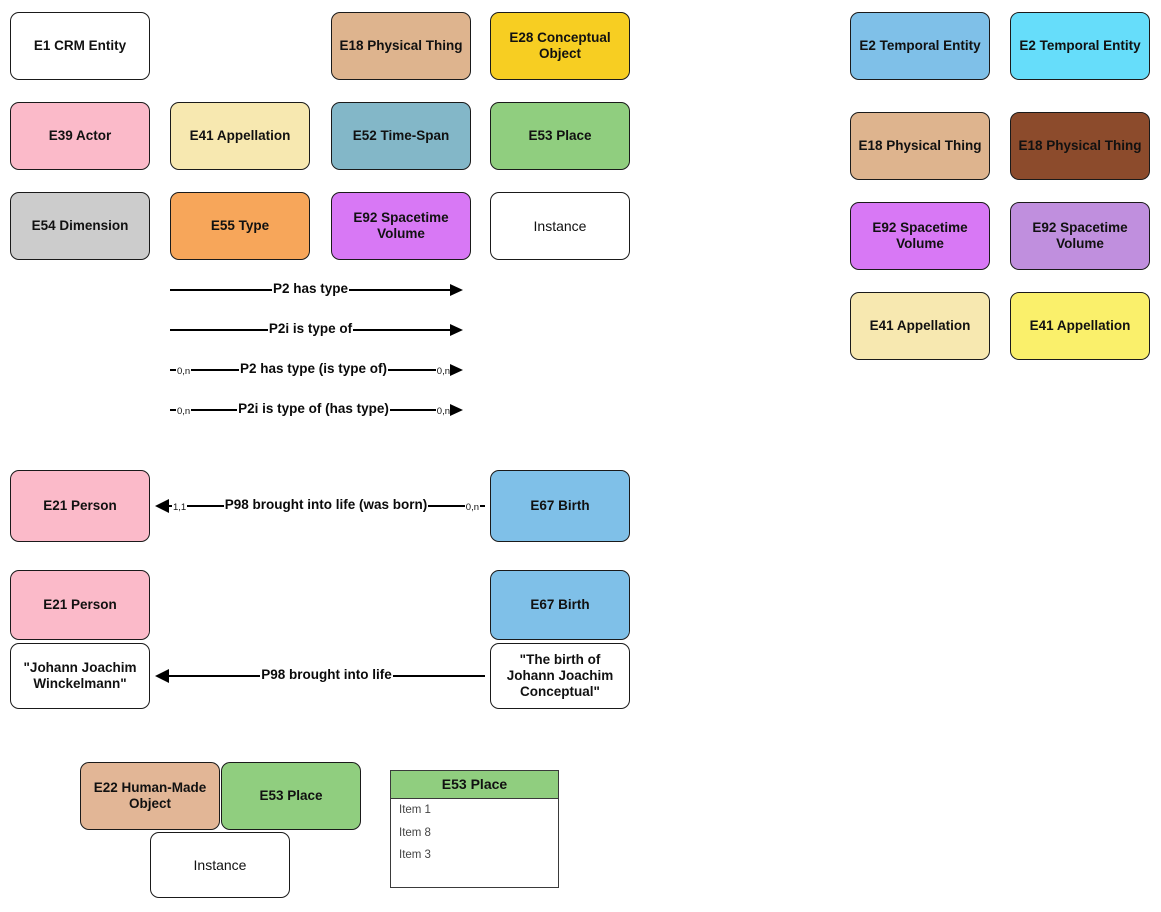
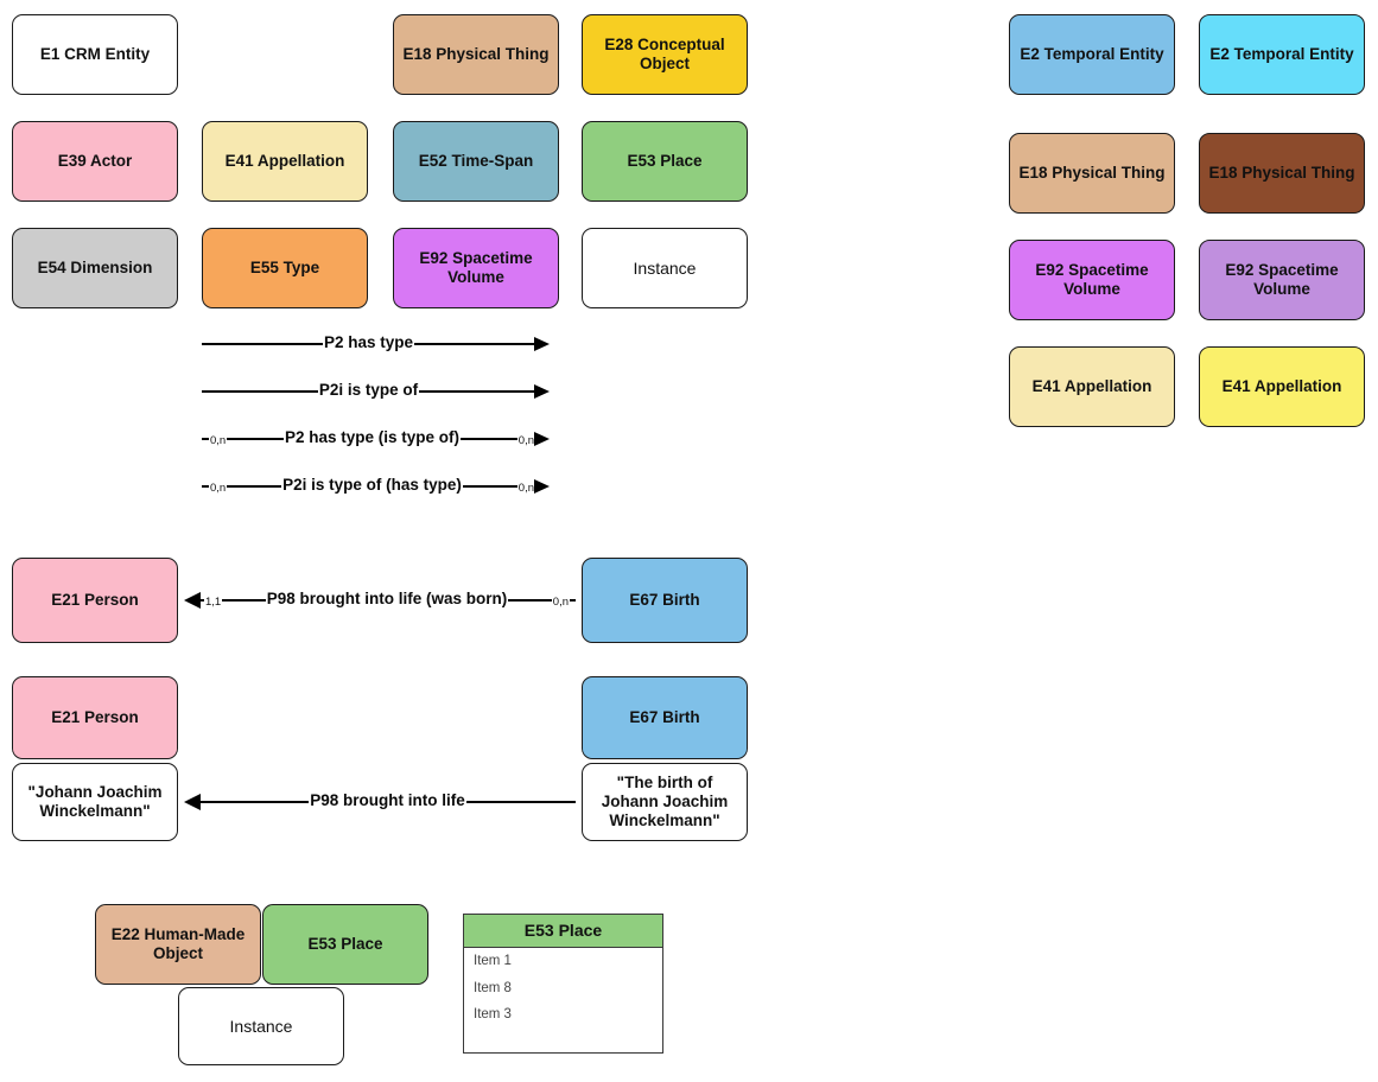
  E1 CRM Entity
  E18 Physical Thing
  E28 Conceptual Object
  E39 Actor
  E41 Appellation
  E52 Time-Span
  E53 Place
  E54 Dimension
  E55 Type
  E92 Spacetime Volume
  Instance
  E2 Temporal Entity
  E2 Temporal Entity
  E18 Physical Thing
  E18 Physical Thing
  E92 Spacetime Volume
  E92 Spacetime Volume
  E41 Appellation
  E41 Appellation
  P2 has type
  P2i is type of
  0,n
  P2 has type (is type of)
  0,n
  0,n
  P2i is type of (has type)
  0,n
  E21 Person
  E67 Birth
  1,1
  P98 brought into life (was born)
  0,n
  E21 Person
  "Johann Joachim Winckelmann"
  E67 Birth
- "The birth of Johann Joachim Conceptual"
+ "The birth of Johann Joachim Winckelmann"
  P98 brought into life
  E22 Human-Made Object
  E53 Place
  Instance
  E53 Place
  Item 1
  Item 8
  Item 3
